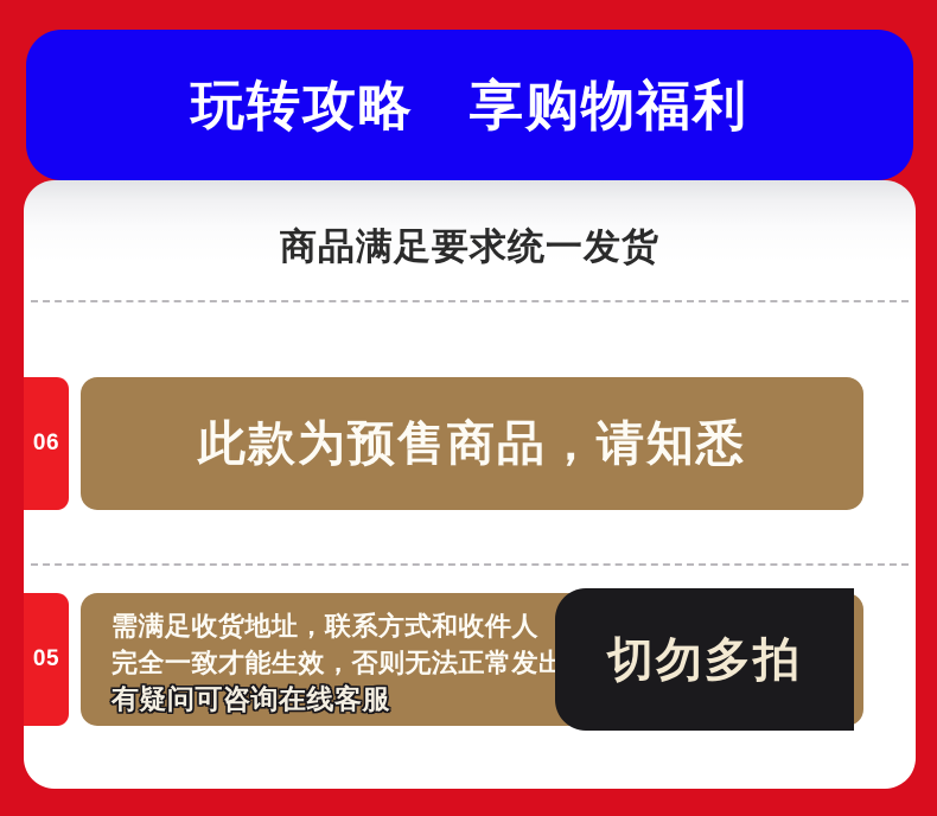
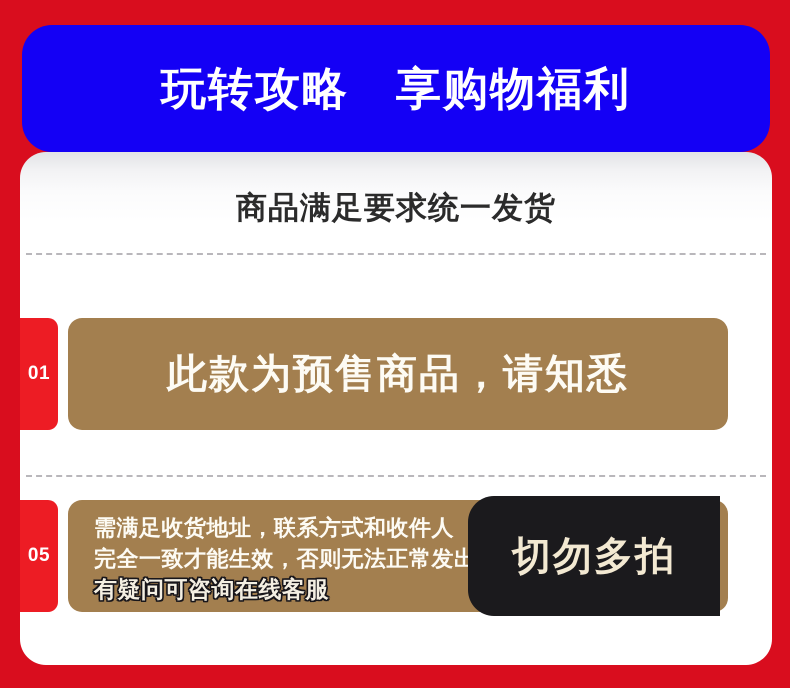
  玩转攻略 享购物福利
  商品满足要求统一发货
- 06
+ 01
  此款为预售商品，请知悉
  05
  需满足收货地址，联系方式和收件人
  完全一致才能生效，否则无法正常发出
  有疑问可咨询在线客服
  切勿多拍
